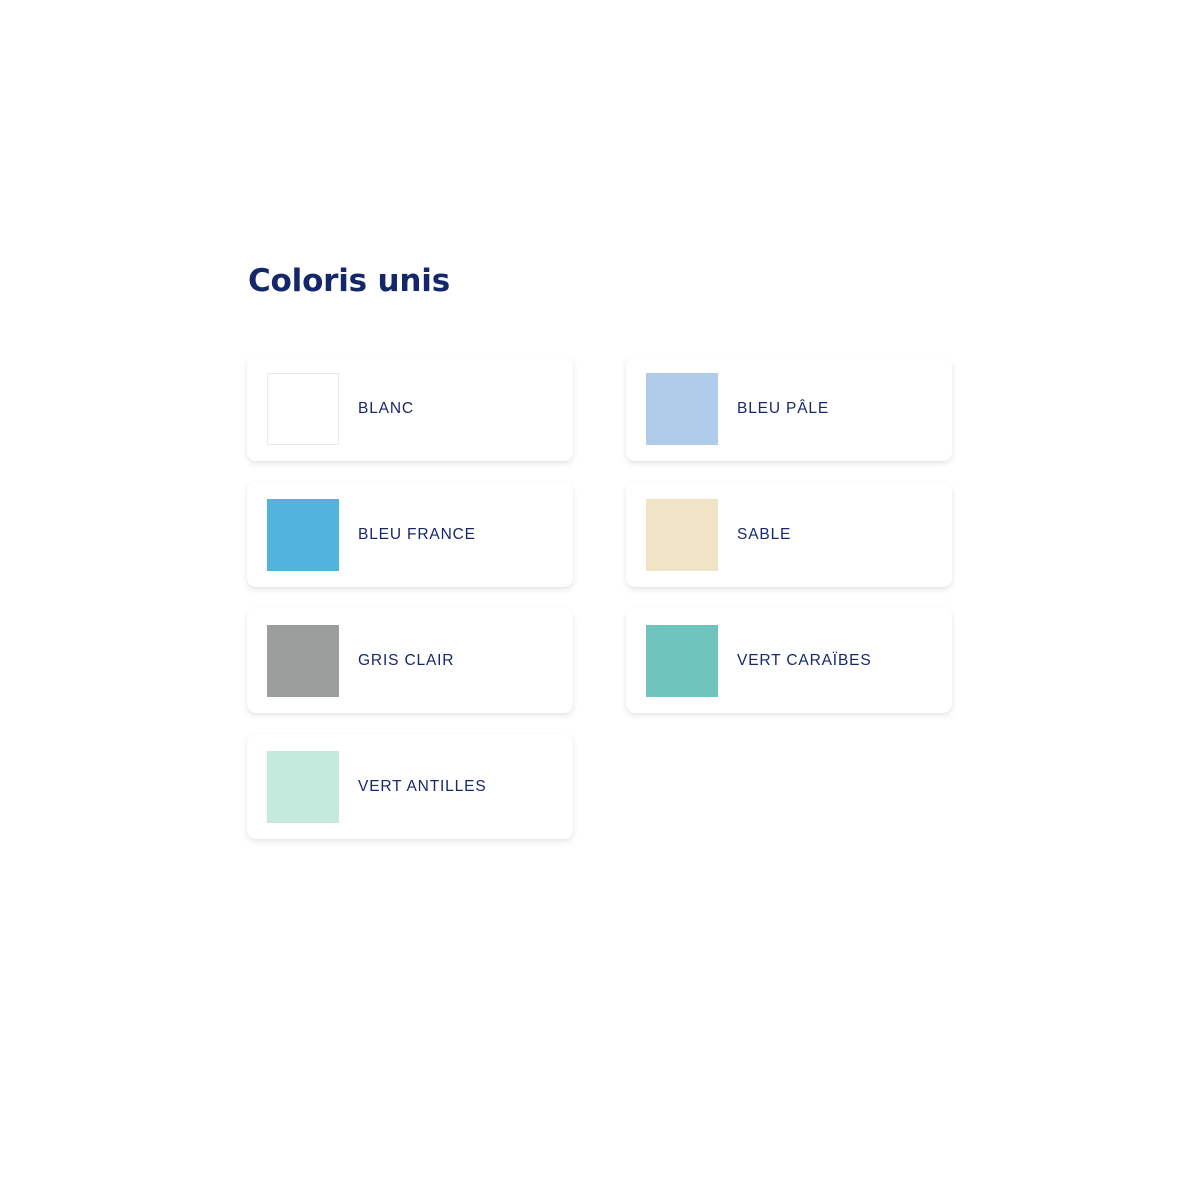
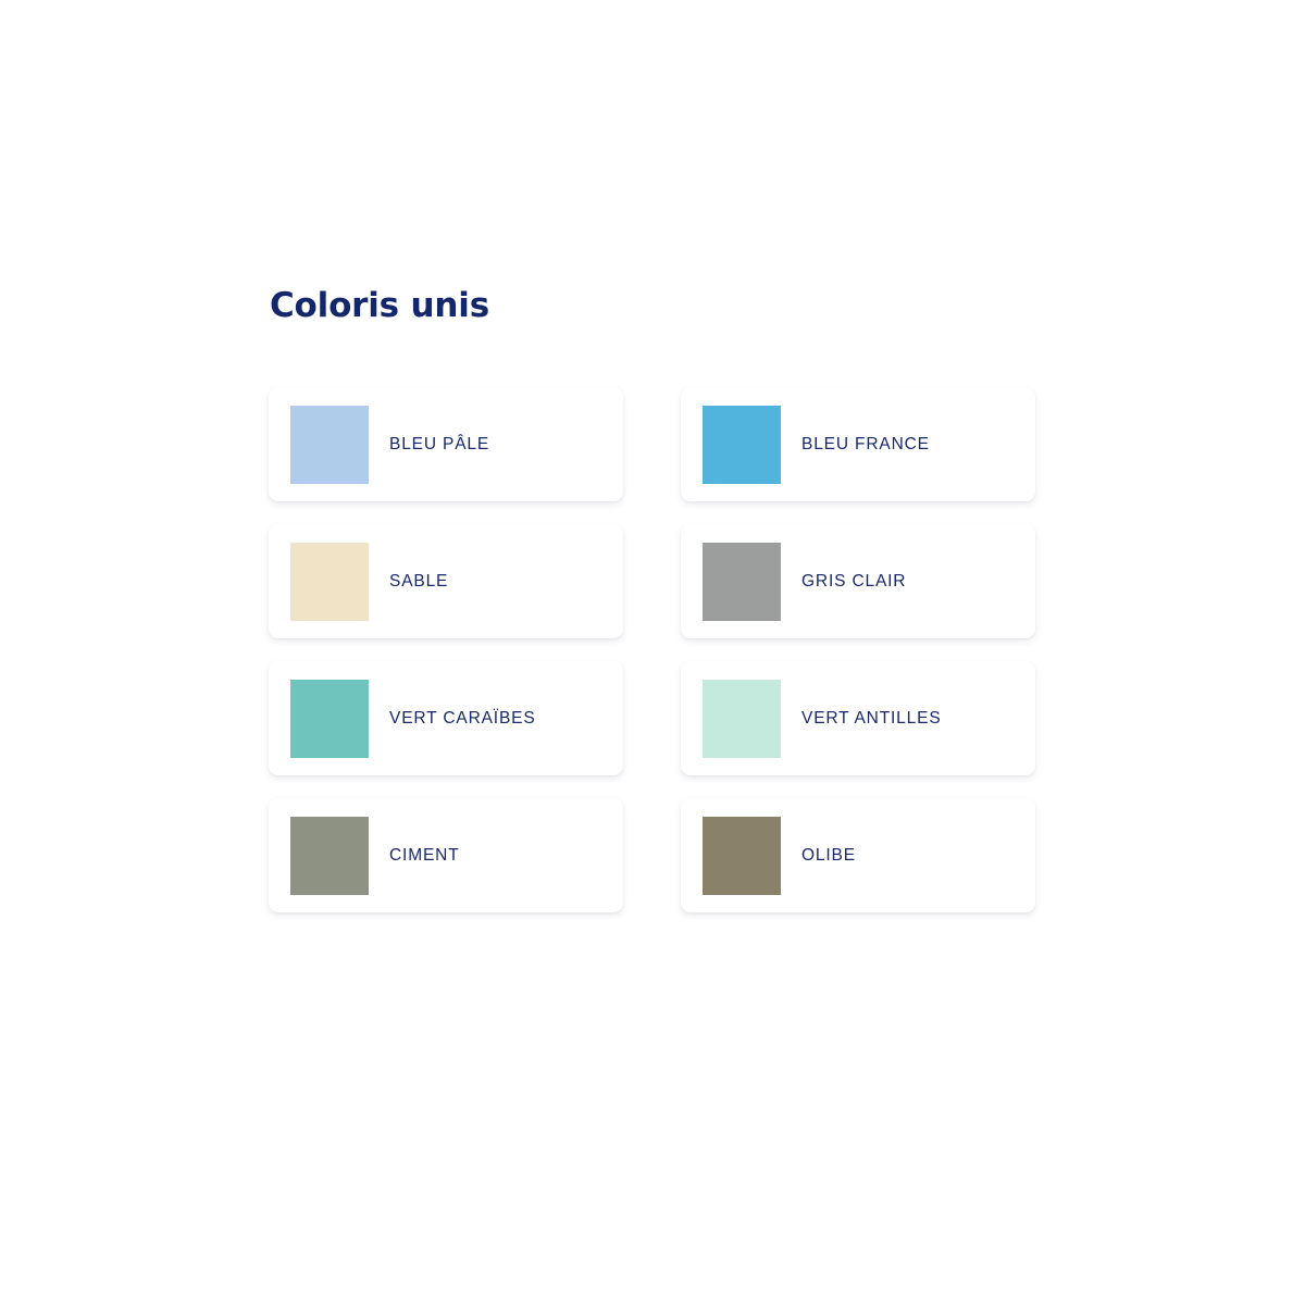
  Coloris unis
- BLANC
  BLEU PÂLE
  BLEU FRANCE
  SABLE
  GRIS CLAIR
  VERT CARAÏBES
  VERT ANTILLES
+ CIMENT
+ OLIBE
